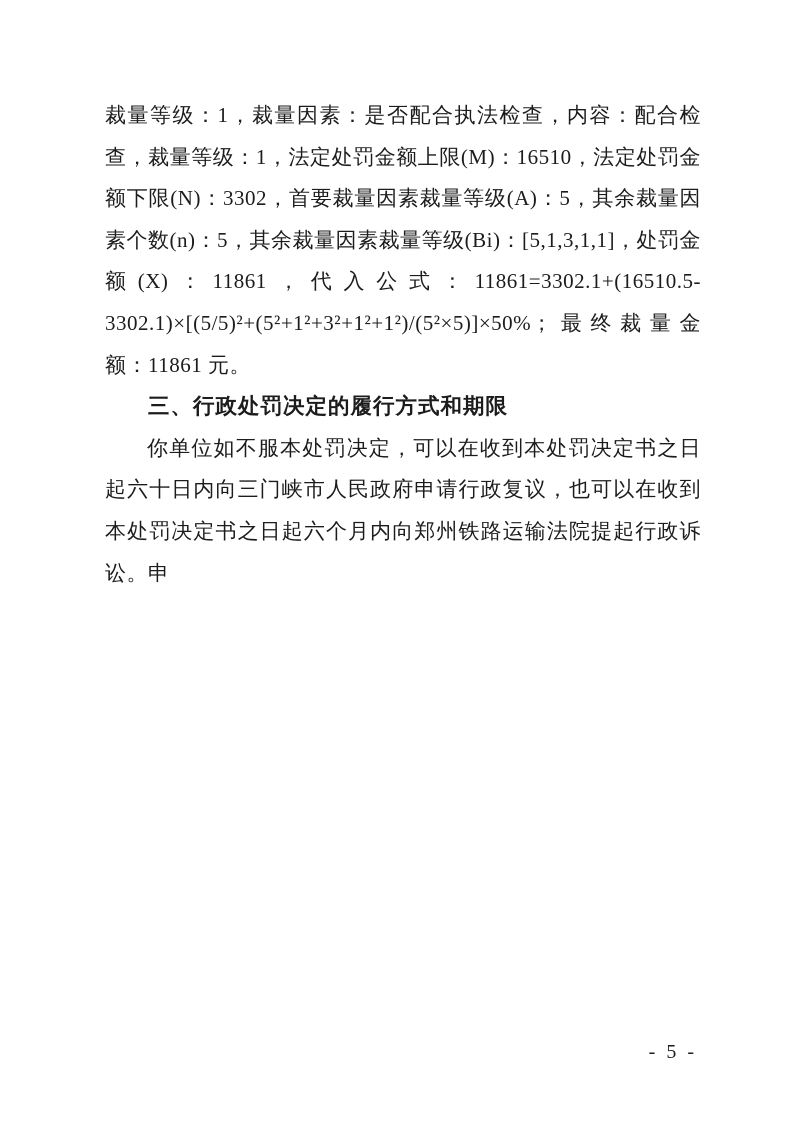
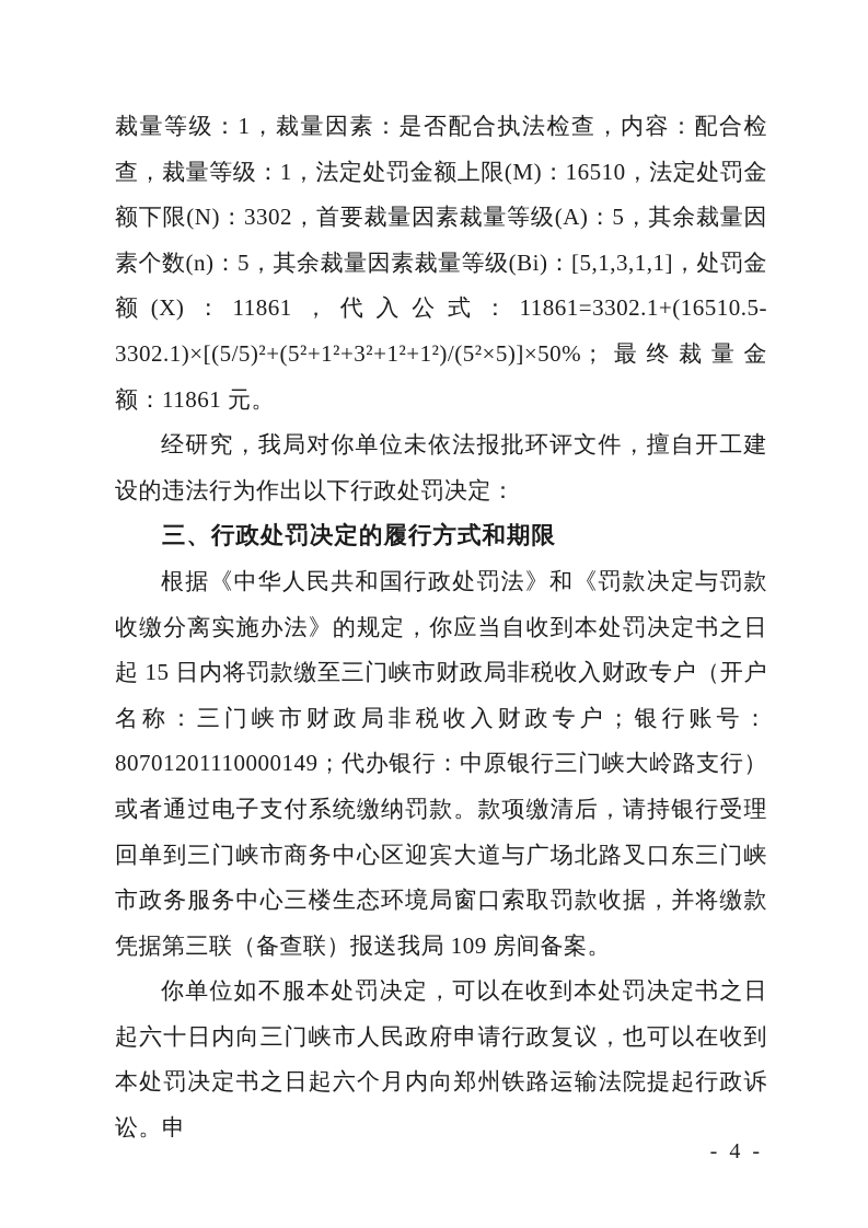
  裁量等级：1，裁量因素：是否配合执法检查，内容：配合检查，裁量等级：1，法定处罚金额上限(M)：16510，法定处罚金额下限(N)：3302，首要裁量因素裁量等级(A)：5，其余裁量因素个数(n)：5，其余裁量因素裁量等级(Bi)：[5,1,3,1,1]，处罚金额(X)：11861，代入公式：11861=3302.1+(16510.5-3302.1)×[(5/5)²+(5²+1²+3²+1²+1²)/(5²×5)]×50%；最终裁量金额：11861 元。
+ 经研究，我局对你单位未依法报批环评文件，擅自开工建设的违法行为作出以下行政处罚决定：
  三、行政处罚决定的履行方式和期限
+ 根据《中华人民共和国行政处罚法》和《罚款决定与罚款收缴分离实施办法》的规定，你应当自收到本处罚决定书之日起 15 日内将罚款缴至三门峡市财政局非税收入财政专户（开户名称：三门峡市财政局非税收入财政专户；银行账号：80701201110000149；代办银行：中原银行三门峡大岭路支行）或者通过电子支付系统缴纳罚款。款项缴清后，请持银行受理回单到三门峡市商务中心区迎宾大道与广场北路叉口东三门峡市政务服务中心三楼生态环境局窗口索取罚款收据，并将缴款凭据第三联（备查联）报送我局 109 房间备案。
  你单位如不服本处罚决定，可以在收到本处罚决定书之日起六十日内向三门峡市人民政府申请行政复议，也可以在收到本处罚决定书之日起六个月内向郑州铁路运输法院提起行政诉讼。申
- - 5 -
+ - 4 -
